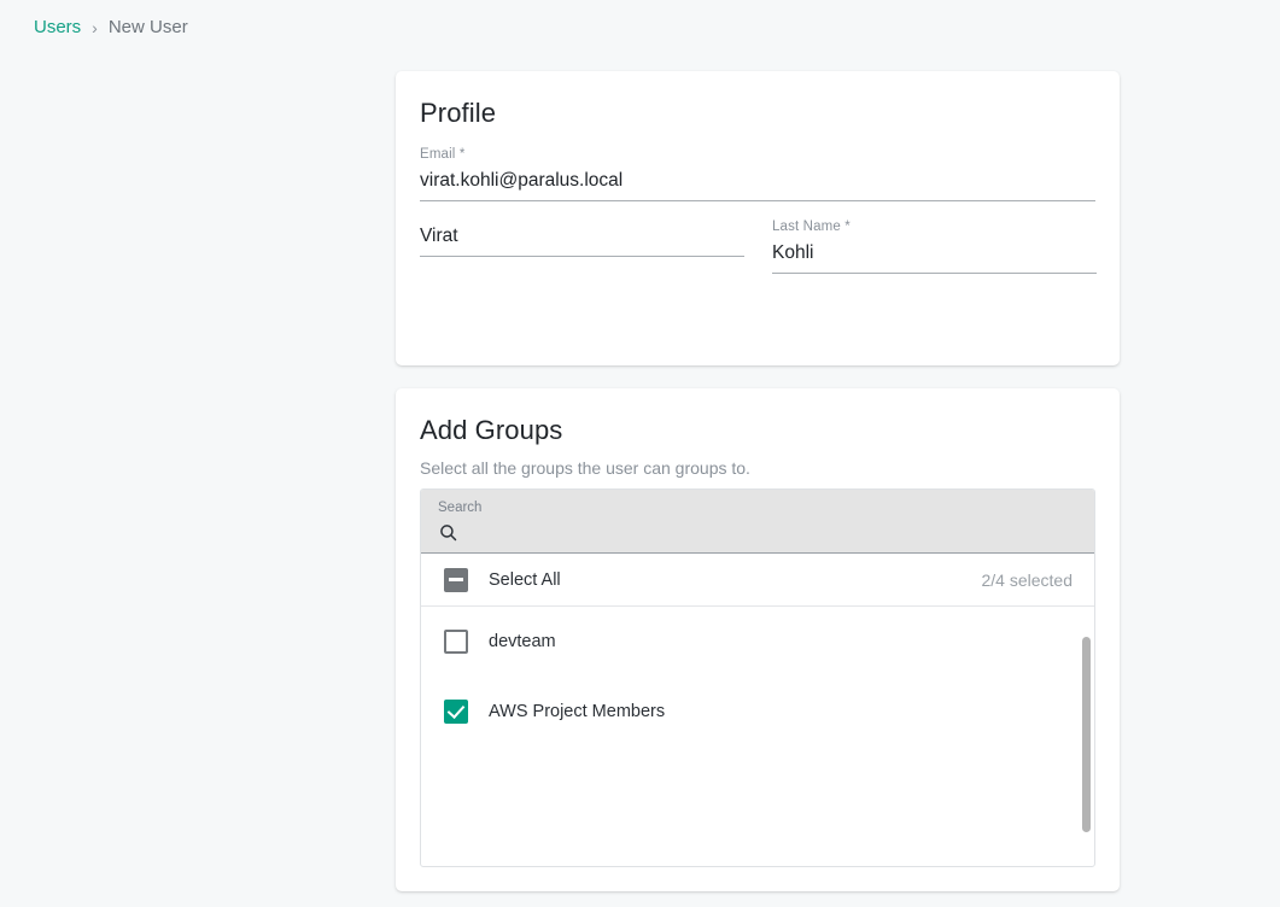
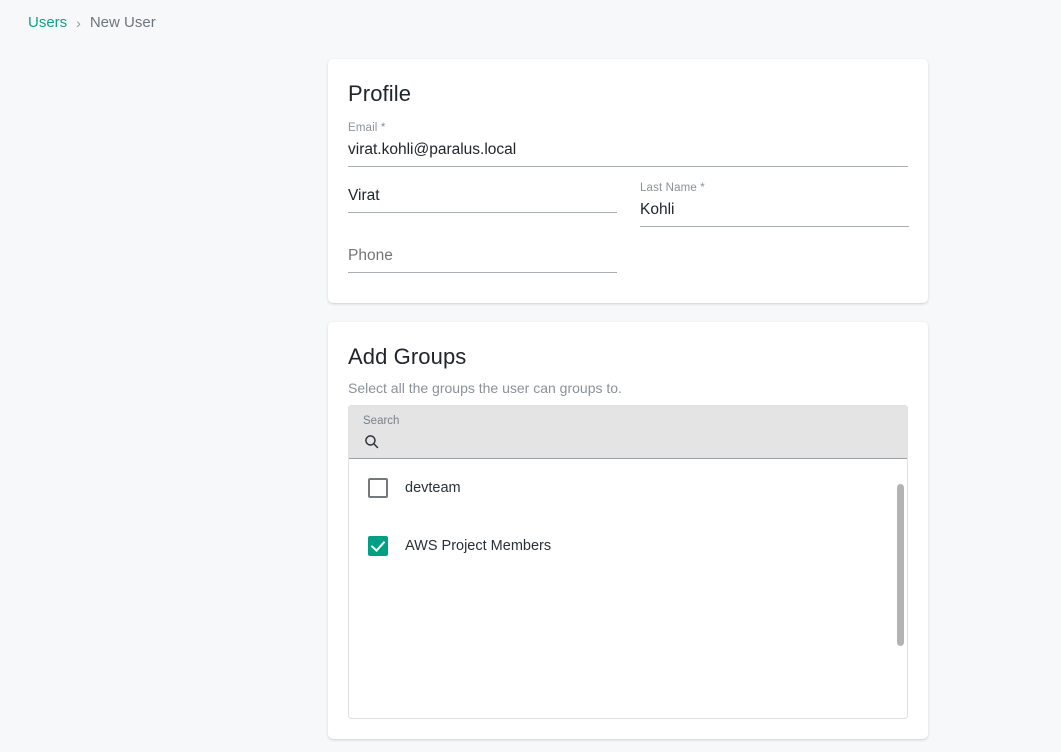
  Users
  ›
  New User
  Profile
  Email *
  virat.kohli@paralus.local
  Virat
  Last Name *
  Kohli
+ Phone
  Add Groups
  Select all the groups the user can groups to.
  Search
- Select All
- 2/4 selected
  devteam
  AWS Project Members
